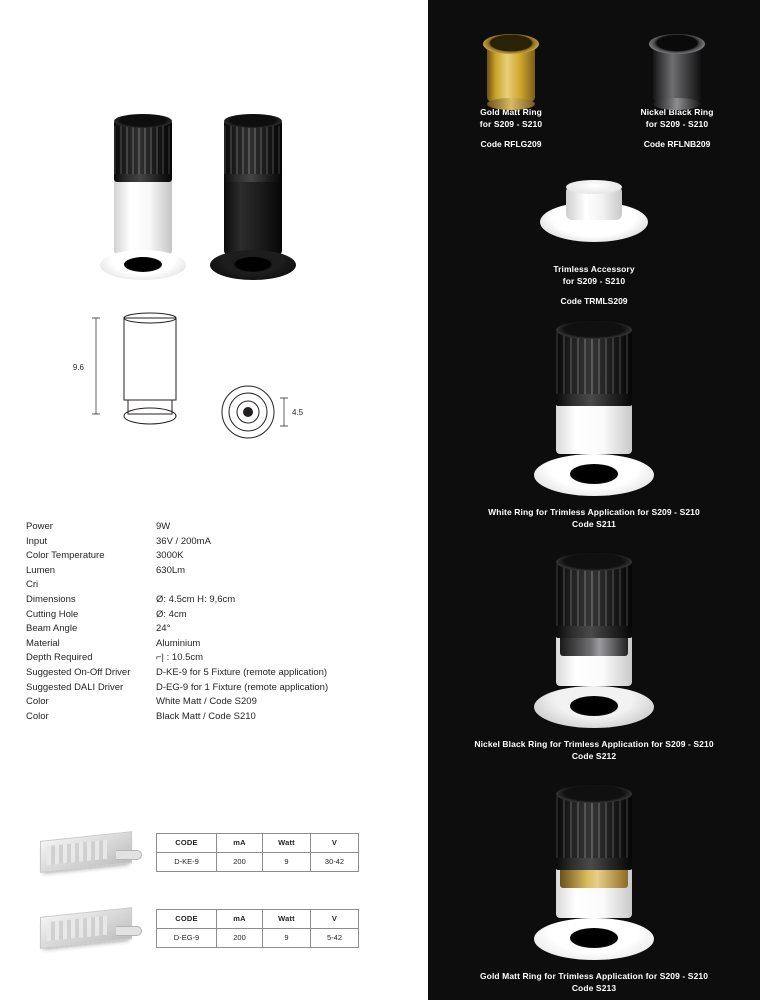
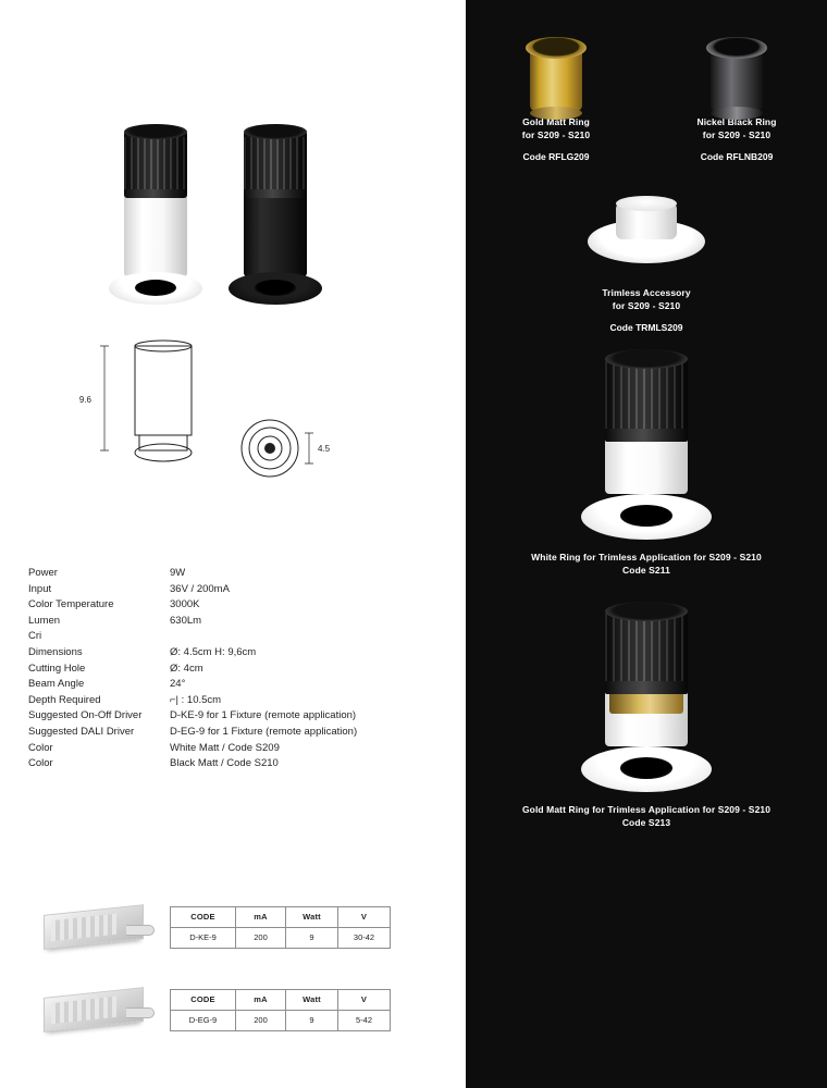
  9.6
  4.5
  Power
  9W
  Input
  36V / 200mA
  Color Temperature
  3000K
  Lumen
  630Lm
  Cri
  Dimensions
  Ø: 4.5cm H: 9,6cm
  Cutting Hole
  Ø: 4cm
  Beam Angle
  24°
- Material
- Aluminium
  Depth Required
  ⌐| : 10.5cm
  Suggested On-Off Driver
- D-KE-9 for 5 Fixture (remote application)
+ D-KE-9 for 1 Fixture (remote application)
  Suggested DALI Driver
  D-EG-9 for 1 Fixture (remote application)
  Color
  White Matt / Code S209
  Color
  Black Matt / Code S210
  CODE	mA	Watt	V
  D-KE-9	200	9	30-42
  CODE	mA	Watt	V
  D-EG-9	200	9	5-42
  Gold Matt Ring
  for S209 - S210
  Code RFLG209
  Nickel Black Ring
  for S209 - S210
  Code RFLNB209
  Trimless Accessory
  for S209 - S210
  Code TRMLS209
  White Ring for Trimless Application for S209 - S210
  Code S211
- Nickel Black Ring for Trimless Application for S209 - S210
- Code S212
  Gold Matt Ring for Trimless Application for S209 - S210
  Code S213
